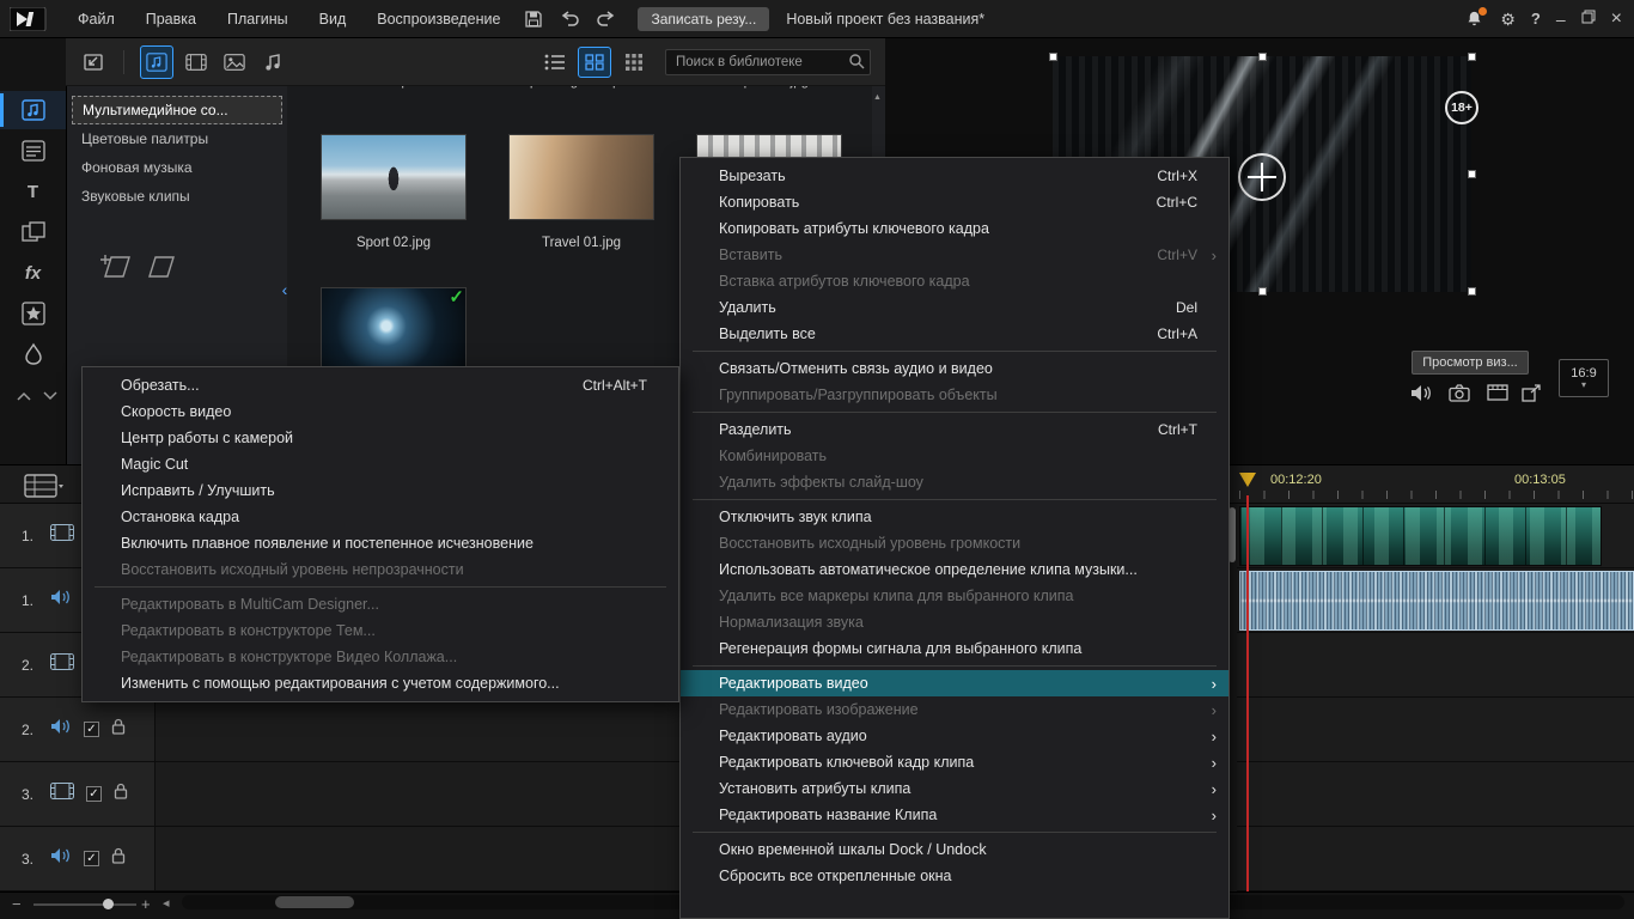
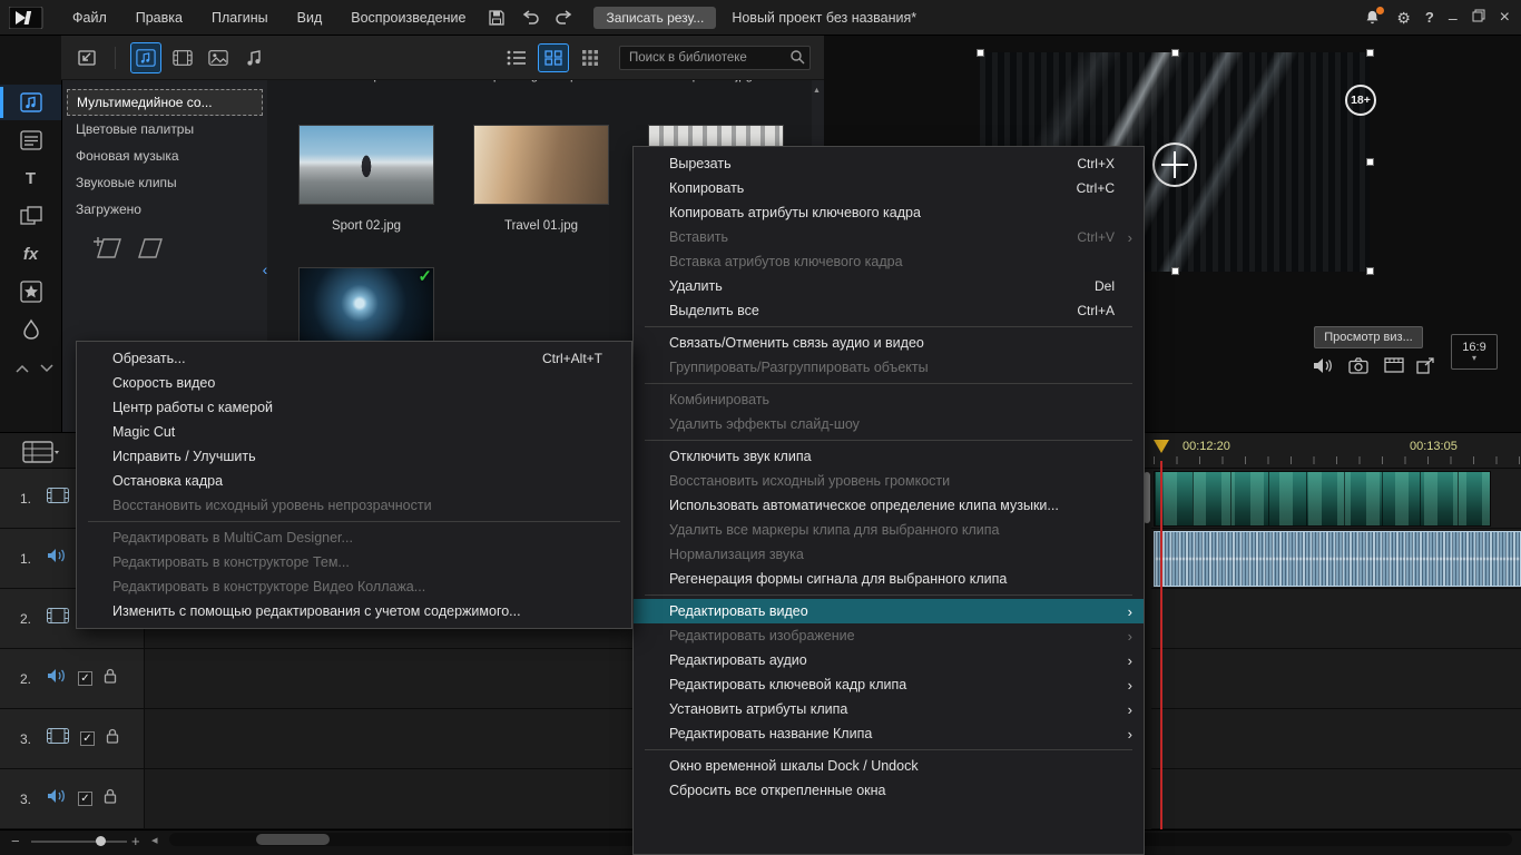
  Файл
  Правка
  Плагины
  Вид
  Воспроизведение
  Записать резу...
  Новый проект без названия*
  ⚙
  ?
  –
  ×
  T
  fx
  Sport 02.jpg
  Travel 01.jpg
  ✓
  Поиск в библиотеке
  Мультимедийное со...
  Цветовые палитры
  Фоновая музыка
  Звуковые клипы
+ Загружено
  ‹
  18+
  Просмотр виз...
  16:9
  ▾
  00:12:20
  00:13:05
  1.
  1.
  2.
  2.
  ✓
  3.
  ✓
  3.
  ✓
  −
  +
  ◂
  Обрезать...
  Ctrl+Alt+T
  Скорость видео
  Центр работы с камерой
  Magic Cut
  Исправить / Улучшить
  Остановка кадра
- Включить плавное появление и постепенное исчезновение
  Восстановить исходный уровень непрозрачности
  Редактировать в MultiCam Designer...
  Редактировать в конструкторе Тем...
  Редактировать в конструкторе Видео Коллажа...
  Изменить с помощью редактирования с учетом содержимого...
  Вырезать
  Ctrl+X
  Копировать
  Ctrl+C
  Копировать атрибуты ключевого кадра
  Вставить
  Ctrl+V
  ›
  Вставка атрибутов ключевого кадра
  Удалить
  Del
  Выделить все
  Ctrl+A
  Связать/Отменить связь аудио и видео
  Группировать/Разгруппировать объекты
- Разделить
- Ctrl+T
  Комбинировать
  Удалить эффекты слайд-шоу
  Отключить звук клипа
  Восстановить исходный уровень громкости
  Использовать автоматическое определение клипа музыки...
  Удалить все маркеры клипа для выбранного клипа
  Нормализация звука
  Регенерация формы сигнала для выбранного клипа
  Редактировать видео
  ›
  Редактировать изображение
  ›
  Редактировать аудио
  ›
  Редактировать ключевой кадр клипа
  ›
  Установить атрибуты клипа
  ›
  Редактировать название Клипа
  ›
  Окно временной шкалы Dock / Undock
  Сбросить все открепленные окна
